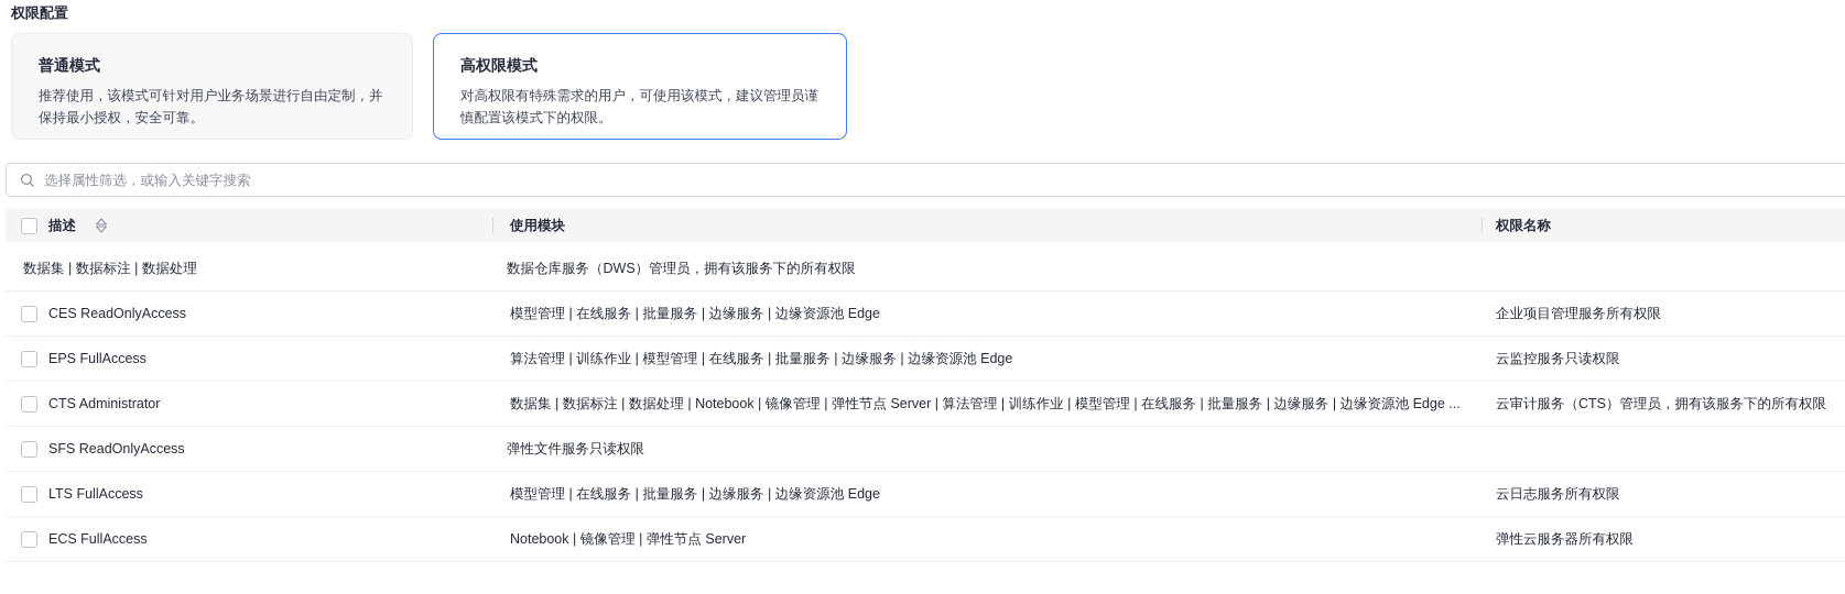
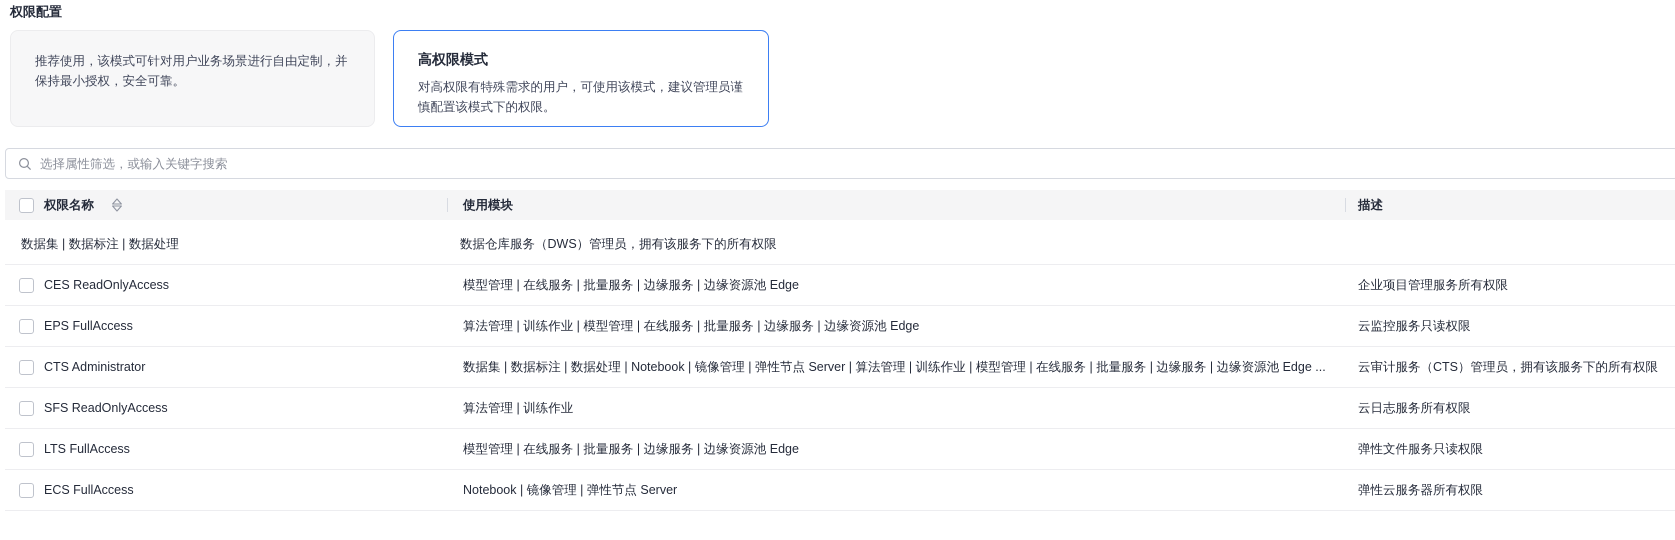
  权限配置
- 普通模式
  推荐使用，该模式可针对用户业务场景进行自由定制，并保持最小授权，安全可靠。
  高权限模式
  对高权限有特殊需求的用户，可使用该模式，建议管理员谨慎配置该模式下的权限。
  选择属性筛选，或输入关键字搜索
- 描述
+ 权限名称
  使用模块
- 权限名称
+ 描述
  数据集 | 数据标注 | 数据处理
  数据仓库服务（DWS）管理员，拥有该服务下的所有权限
  CES ReadOnlyAccess
  模型管理 | 在线服务 | 批量服务 | 边缘服务 | 边缘资源池 Edge
  企业项目管理服务所有权限
  EPS FullAccess
  算法管理 | 训练作业 | 模型管理 | 在线服务 | 批量服务 | 边缘服务 | 边缘资源池 Edge
  云监控服务只读权限
  CTS Administrator
  数据集 | 数据标注 | 数据处理 | Notebook | 镜像管理 | 弹性节点 Server | 算法管理 | 训练作业 | 模型管理 | 在线服务 | 批量服务 | 边缘服务 | 边缘资源池 Edge ...
  云审计服务（CTS）管理员，拥有该服务下的所有权限
  SFS ReadOnlyAccess
+ 算法管理 | 训练作业
- 弹性文件服务只读权限
+ 云日志服务所有权限
  LTS FullAccess
  模型管理 | 在线服务 | 批量服务 | 边缘服务 | 边缘资源池 Edge
- 云日志服务所有权限
+ 弹性文件服务只读权限
  ECS FullAccess
  Notebook | 镜像管理 | 弹性节点 Server
  弹性云服务器所有权限
